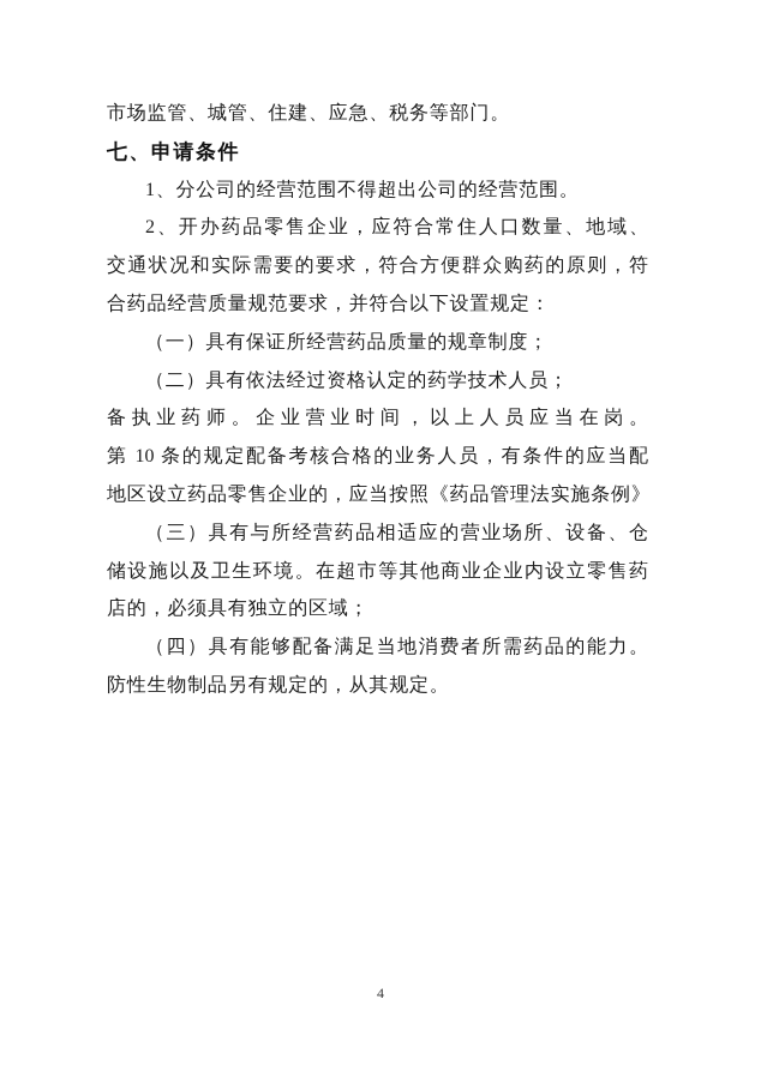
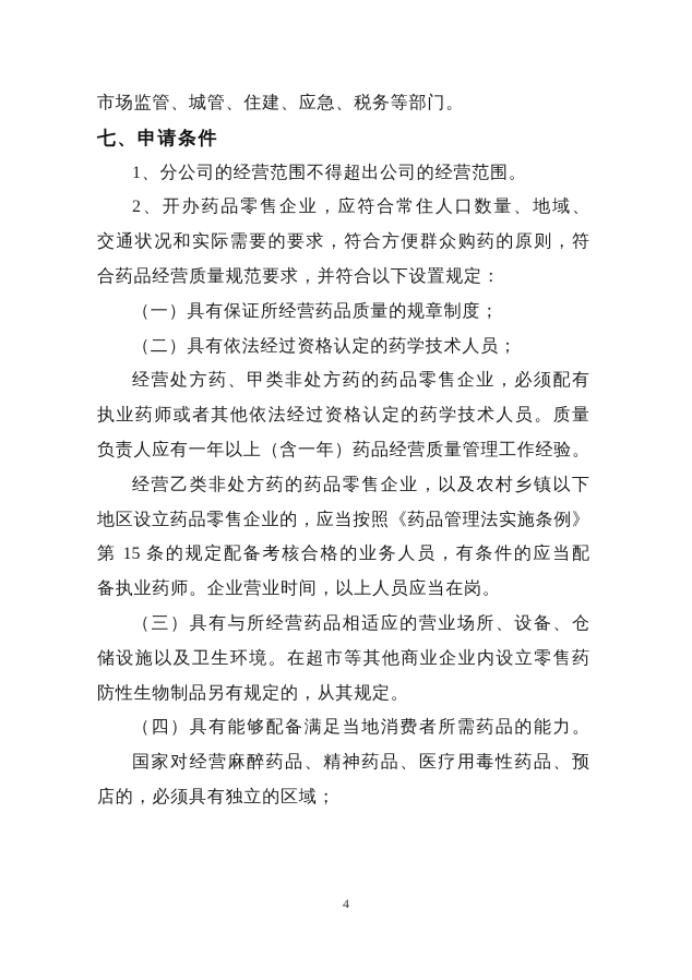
  市场监管、城管、住建、应急、税务等部门。
  七、申请条件
  1、分公司的经营范围不得超出公司的经营范围。
  2、开办药品零售企业，应符合常住人口数量、地域、
  交通状况和实际需要的要求，符合方便群众购药的原则，符
  合药品经营质量规范要求，并符合以下设置规定：
  （一）具有保证所经营药品质量的规章制度；
  （二）具有依法经过资格认定的药学技术人员；
+ 经营处方药、甲类非处方药的药品零售企业，必须配有
+ 执业药师或者其他依法经过资格认定的药学技术人员。质量
+ 负责人应有一年以上（含一年）药品经营质量管理工作经验。
+ 经营乙类非处方药的药品零售企业，以及农村乡镇以下
- 备执业药师。企业营业时间，以上人员应当在岗。
+ 地区设立药品零售企业的，应当按照《药品管理法实施条例》
- 第 10 条的规定配备考核合格的业务人员，有条件的应当配
+ 第 15 条的规定配备考核合格的业务人员，有条件的应当配
- 地区设立药品零售企业的，应当按照《药品管理法实施条例》
+ 备执业药师。企业营业时间，以上人员应当在岗。
  （三）具有与所经营药品相适应的营业场所、设备、仓
  储设施以及卫生环境。在超市等其他商业企业内设立零售药
- 店的，必须具有独立的区域；
+ 防性生物制品另有规定的，从其规定。
  （四）具有能够配备满足当地消费者所需药品的能力。
+ 国家对经营麻醉药品、精神药品、医疗用毒性药品、预
- 防性生物制品另有规定的，从其规定。
+ 店的，必须具有独立的区域；
  4
